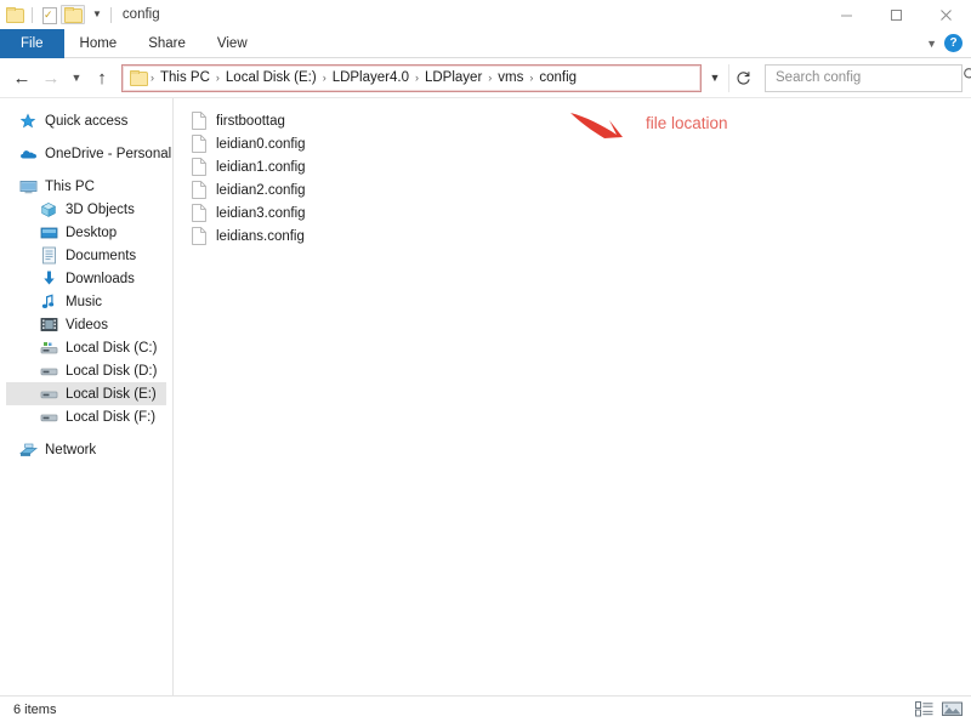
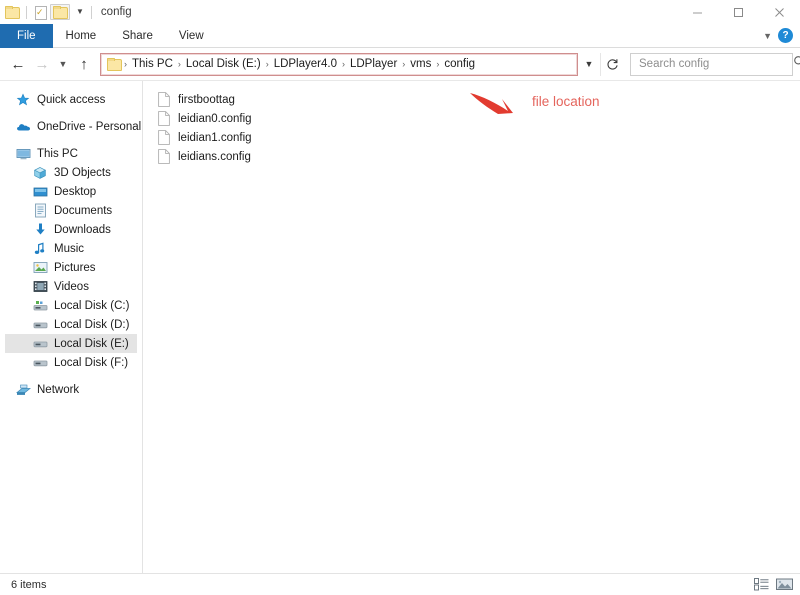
  ▼
  config
  File
  Home
  Share
  View
  ▼
  ?
  ←
  →
  ▼
  ↑
  ›
  This PC
  ›
  Local Disk (E:)
  ›
  LDPlayer4.0
  ›
  LDPlayer
  ›
  vms
  ›
  config
  ▼
  Search config
  Quick access
  OneDrive - Personal
  This PC
  3D Objects
  Desktop
  Documents
  Downloads
  Music
+ Pictures
  Videos
  Local Disk (C:)
  Local Disk (D:)
  Local Disk (E:)
  Local Disk (F:)
  Network
  firstboottag
  leidian0.config
  leidian1.config
- leidian2.config
- leidian3.config
  leidians.config
  file location
  6 items
